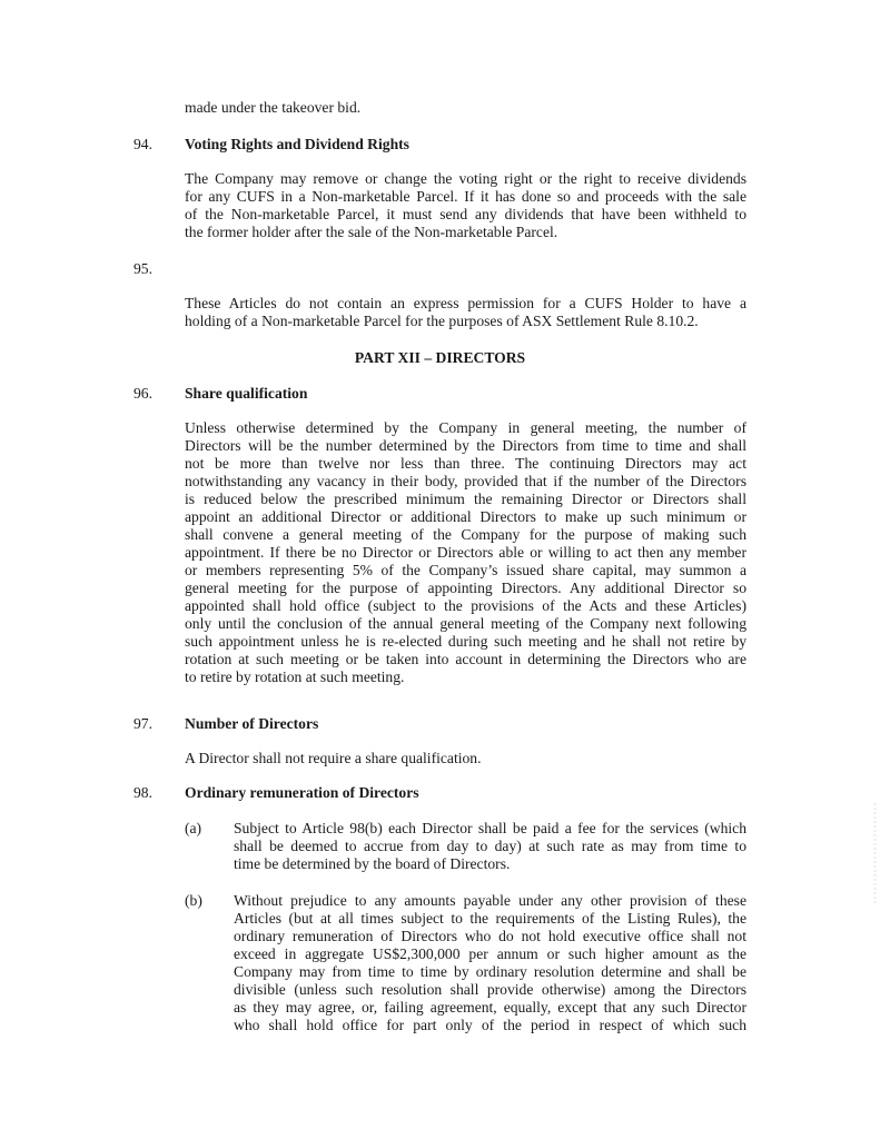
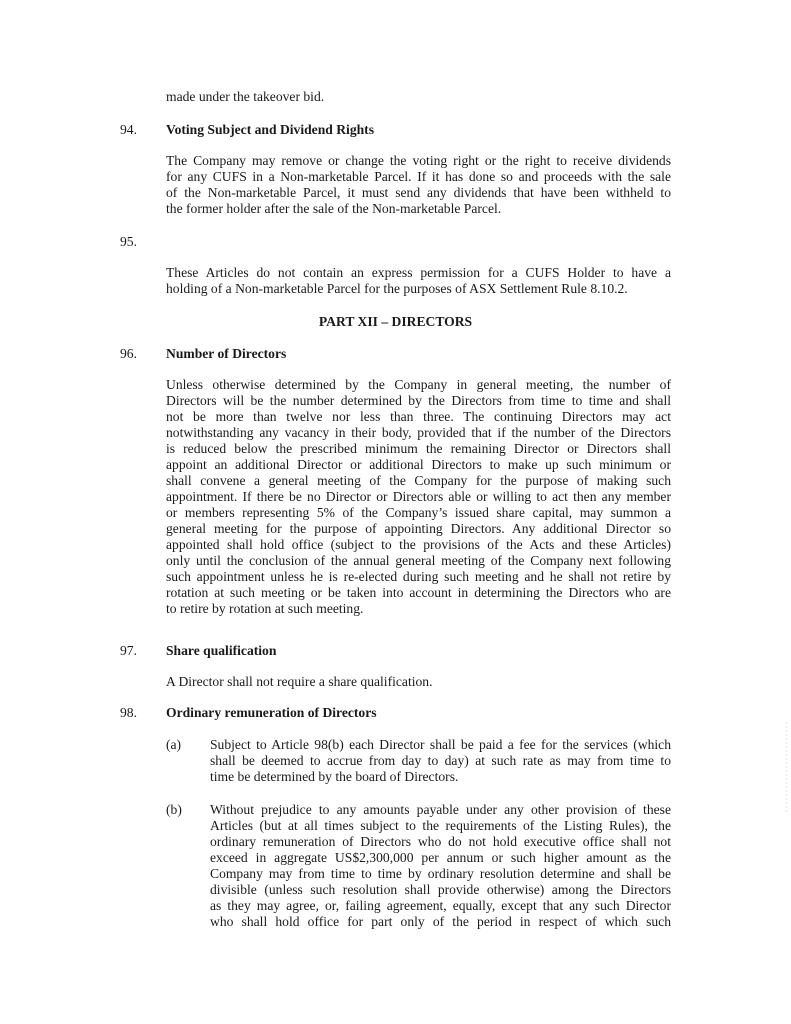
  made under the takeover bid.
  94.
- Voting Rights and Dividend Rights
+ Voting Subject and Dividend Rights
  The Company may remove or change the voting right or the right to receive dividends
  for any CUFS in a Non-marketable Parcel. If it has done so and proceeds with the sale
  of the Non-marketable Parcel, it must send any dividends that have been withheld to
  the former holder after the sale of the Non-marketable Parcel.
  95.
  These Articles do not contain an express permission for a CUFS Holder to have a
  holding of a Non-marketable Parcel for the purposes of ASX Settlement Rule 8.10.2.
  PART XII – DIRECTORS
  96.
- Share qualification
+ Number of Directors
  Unless otherwise determined by the Company in general meeting, the number of
  Directors will be the number determined by the Directors from time to time and shall
  not be more than twelve nor less than three. The continuing Directors may act
  notwithstanding any vacancy in their body, provided that if the number of the Directors
  is reduced below the prescribed minimum the remaining Director or Directors shall
  appoint an additional Director or additional Directors to make up such minimum or
  shall convene a general meeting of the Company for the purpose of making such
  appointment. If there be no Director or Directors able or willing to act then any member
  or members representing 5% of the Company’s issued share capital, may summon a
  general meeting for the purpose of appointing Directors. Any additional Director so
  appointed shall hold office (subject to the provisions of the Acts and these Articles)
  only until the conclusion of the annual general meeting of the Company next following
  such appointment unless he is re-elected during such meeting and he shall not retire by
  rotation at such meeting or be taken into account in determining the Directors who are
  to retire by rotation at such meeting.
  97.
- Number of Directors
+ Share qualification
  A Director shall not require a share qualification.
  98.
  Ordinary remuneration of Directors
  (a)
  Subject to Article 98(b) each Director shall be paid a fee for the services (which
  shall be deemed to accrue from day to day) at such rate as may from time to
  time be determined by the board of Directors.
  (b)
  Without prejudice to any amounts payable under any other provision of these
  Articles (but at all times subject to the requirements of the Listing Rules), the
  ordinary remuneration of Directors who do not hold executive office shall not
  exceed in aggregate US$2,300,000 per annum or such higher amount as the
  Company may from time to time by ordinary resolution determine and shall be
  divisible (unless such resolution shall provide otherwise) among the Directors
  as they may agree, or, failing agreement, equally, except that any such Director
  who shall hold office for part only of the period in respect of which such
